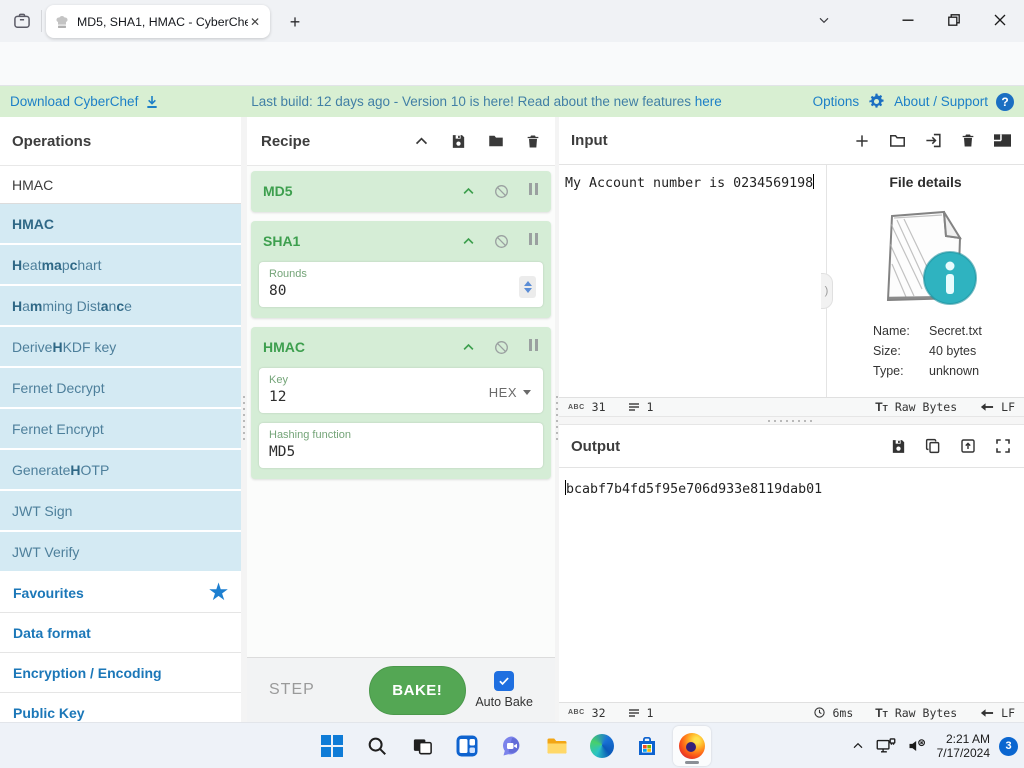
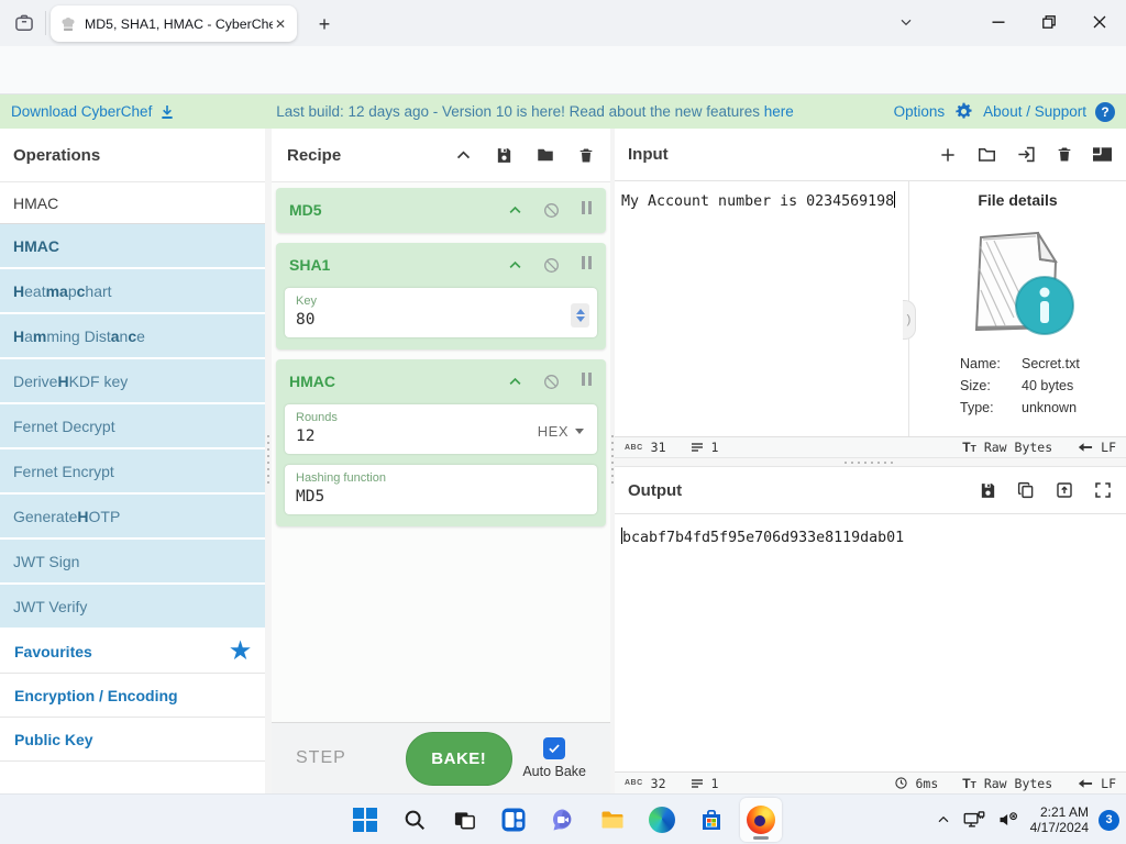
  MD5, SHA1, HMAC - CyberChe
  ✕
  +
  Download CyberChef
  Last build: 12 days ago - Version 10 is here! Read about the new features here
  Options
  About / Support
  ?
  Operations
  HMAC
  HMAC
  H
  eat
  ma
  p
  c
  hart
  H
  a
  m
  ming Dist
  a
  n
  c
  e
  Derive
  H
  KDF key
  Fernet Decrypt
  Fernet Encrypt
  Generate
  H
  OTP
  JWT Sign
  JWT Verify
  Favourites
  ★
- Data format
  Encryption / Encoding
  Public Key
  Recipe
  MD5
  SHA1
- Rounds
+ Key
  80
  HMAC
- Key
+ Rounds
  12
  HEX
  Hashing function
  MD5
  STEP
  BAKE!
  Auto Bake
  Input
  My Account number is 0234569198
  )
  File details
  Name: Secret.txt
  Size: 40 bytes
  Type: unknown
  31
  1
  TT
  Raw Bytes
  LF
  Output
  bcabf7b4fd5f95e706d933e8119dab01
  32
  1
  6ms
  TT
  Raw Bytes
  LF
  2:21 AM
- 7/17/2024
+ 4/17/2024
  3
